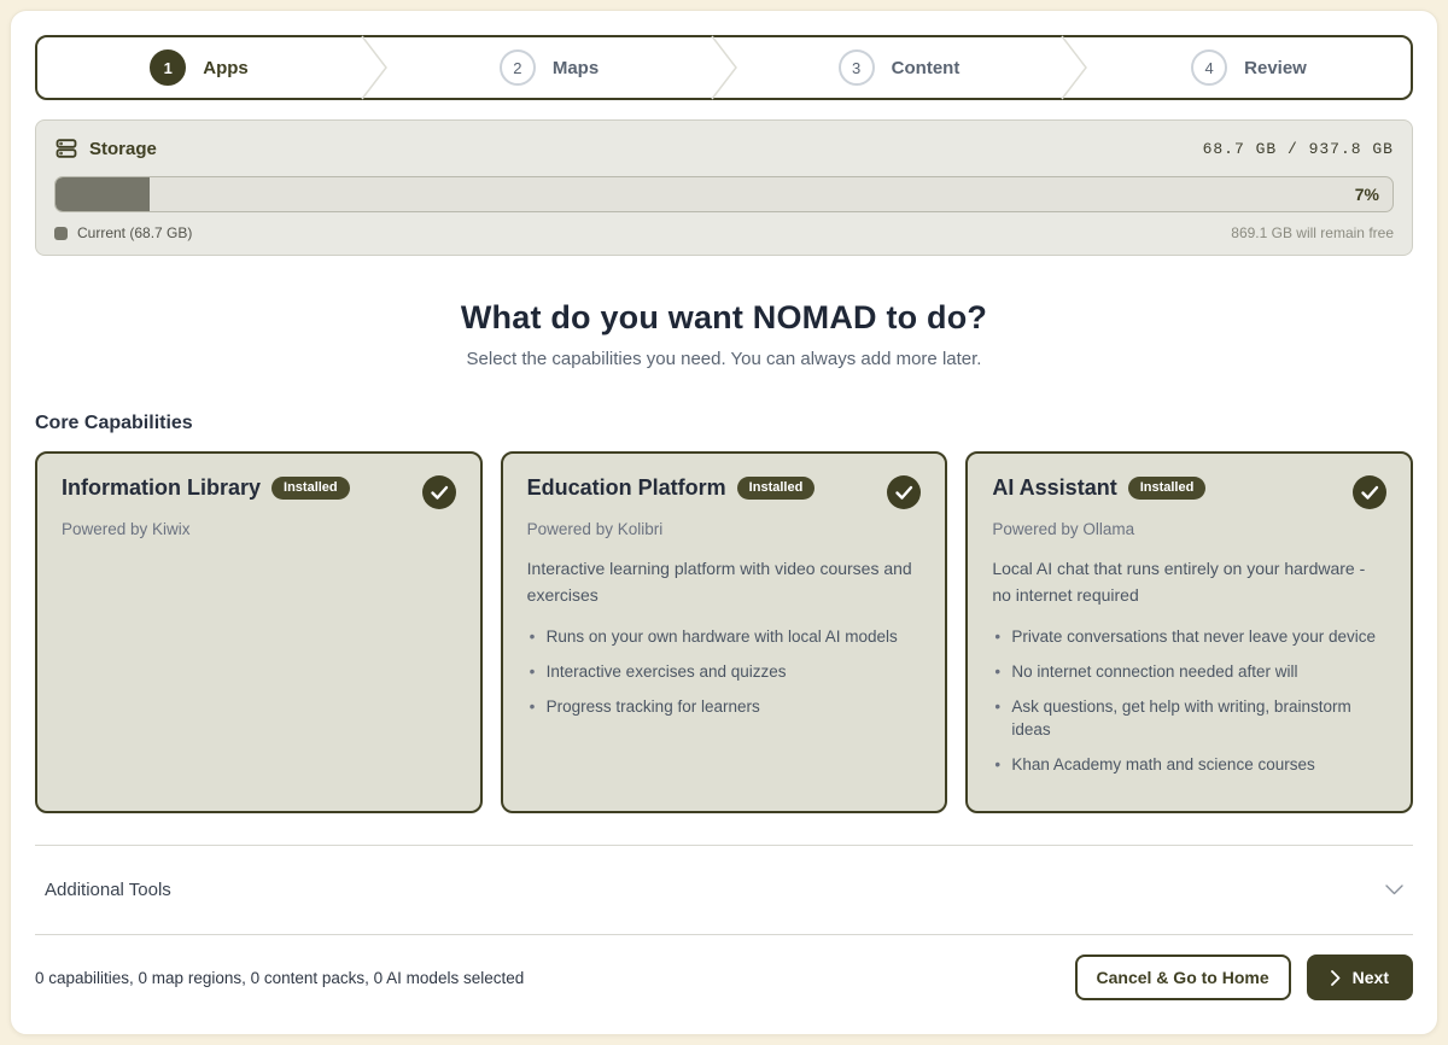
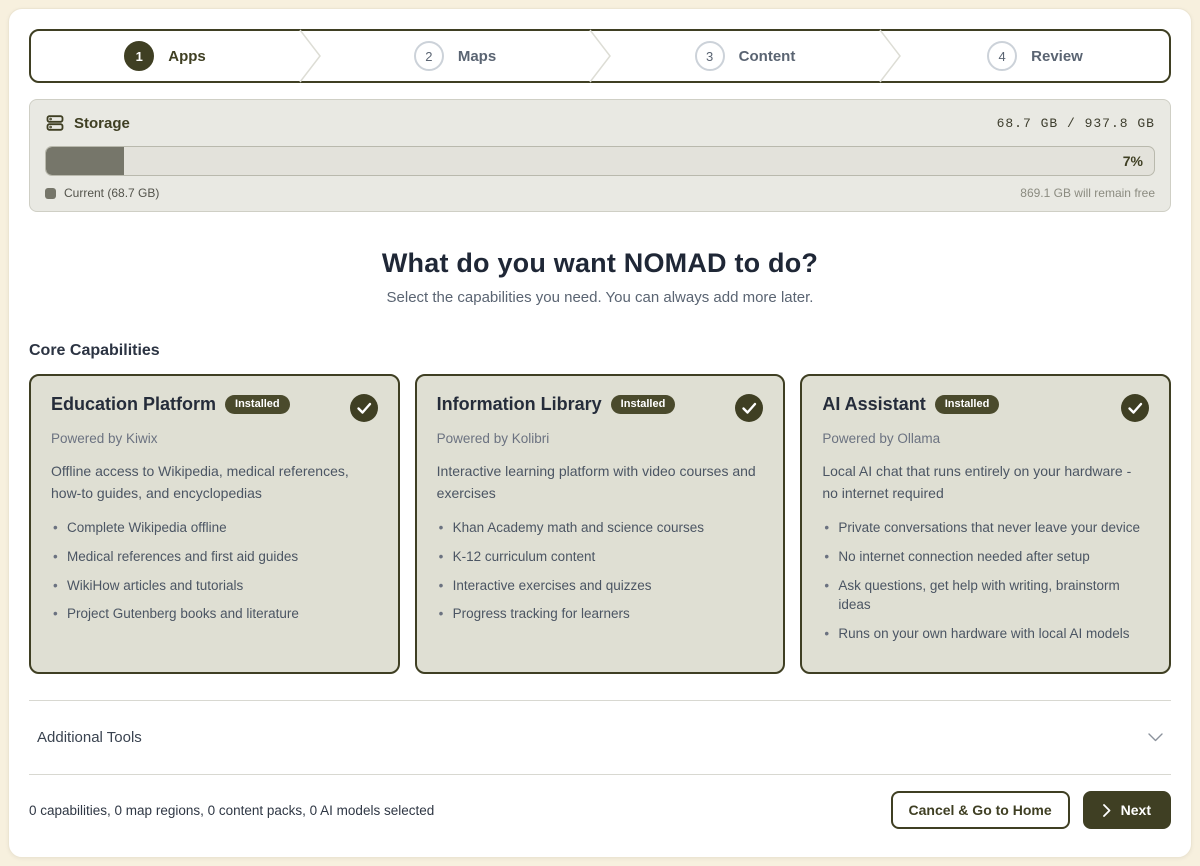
  1
  Apps
  2
  Maps
  3
  Content
  4
  Review
  Storage
  68.7 GB / 937.8 GB
  7%
  Current (68.7 GB)
  869.1 GB will remain free
  What do you want NOMAD to do?
  Select the capabilities you need. You can always add more later.
  Core Capabilities
- Information Library
+ Education Platform
  Installed
  Powered by Kiwix
+ Offline access to Wikipedia, medical references, how-to guides, and encyclopedias
+ Complete Wikipedia offline
+ Medical references and first aid guides
+ WikiHow articles and tutorials
+ Project Gutenberg books and literature
- Education Platform
+ Information Library
  Installed
  Powered by Kolibri
  Interactive learning platform with video courses and exercises
- Runs on your own hardware with local AI models
+ Khan Academy math and science courses
+ K-12 curriculum content
  Interactive exercises and quizzes
  Progress tracking for learners
  AI Assistant
  Installed
  Powered by Ollama
  Local AI chat that runs entirely on your hardware - no internet required
  Private conversations that never leave your device
- No internet connection needed after will
+ No internet connection needed after setup
  Ask questions, get help with writing, brainstorm ideas
- Khan Academy math and science courses
+ Runs on your own hardware with local AI models
  Additional Tools
  0 capabilities, 0 map regions, 0 content packs, 0 AI models selected
  Cancel & Go to Home
  Next
